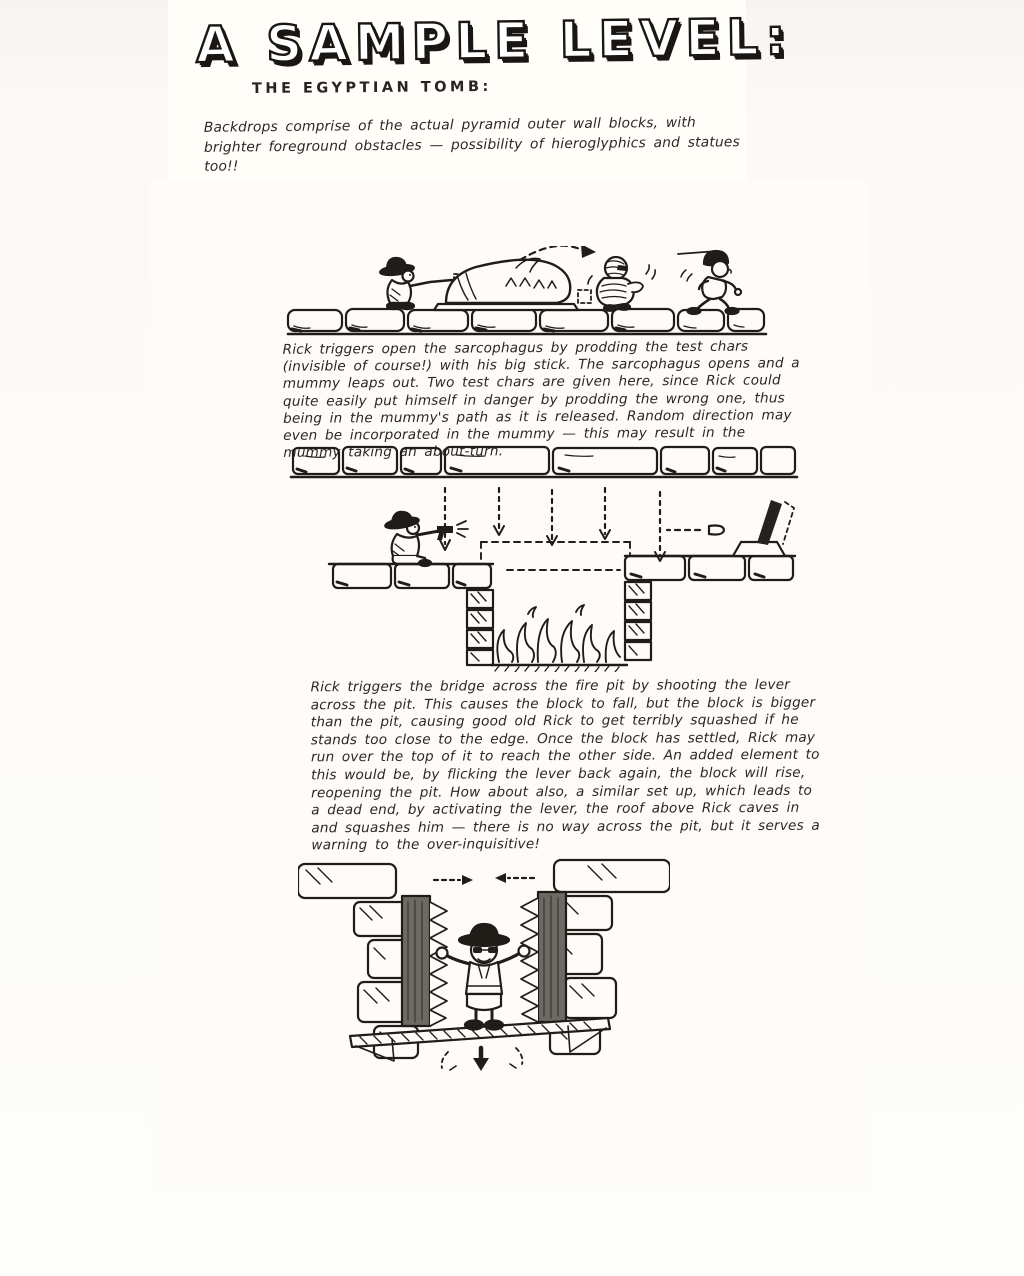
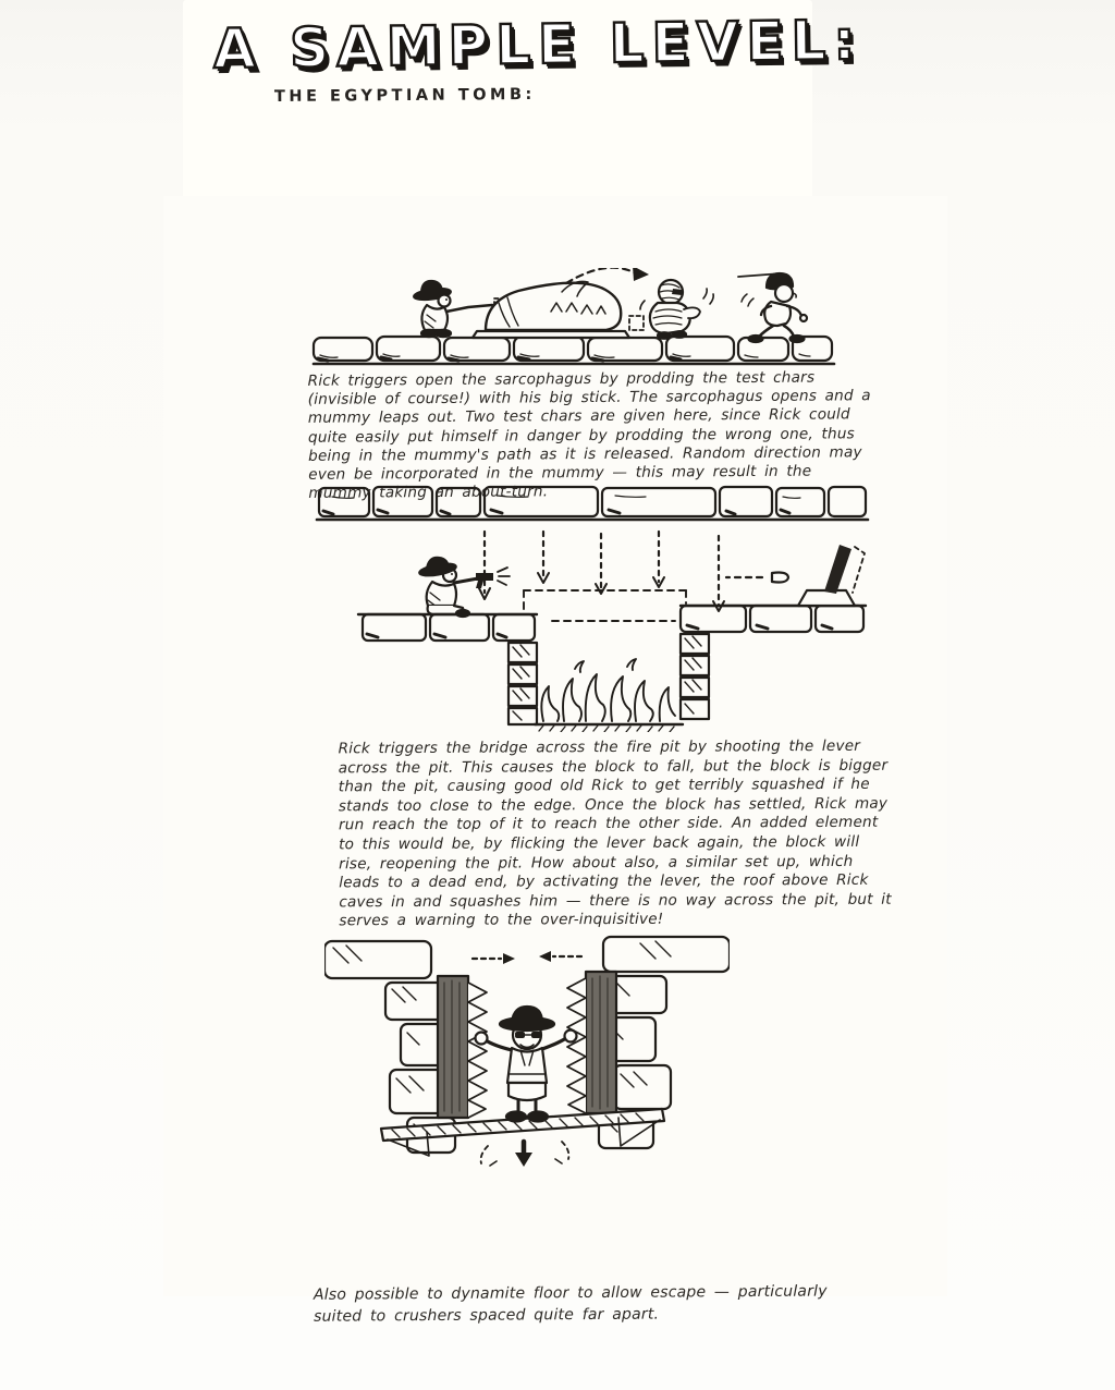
  A SAMPLE LEVEL:
  THE EGYPTIAN TOMB:
- Backdrops comprise of the actual pyramid outer wall blocks, with brighter foreground obstacles — possibility of hieroglyphics and statues too!!
  Rick triggers open the sarcophagus by prodding the test chars (invisible of course!) with his big stick. The sarcophagus opens and a mummy leaps out. Two test chars are given here, since Rick could quite easily put himself in danger by prodding the wrong one, thus being in the mummy's path as it is released. Random direction may even be incorporated in the mummy — this may result in the mummy taking an abut-turn.
- Rick triggers the bridge across the fire pit by shooting the lever across the pit. This causes the block to fall, but the block is bigger than the pit, causing good old Rick to get terribly squashed if he stands too close to the edge. Once the block has settled, Rick may run over the top of it to reach the other side. An added element to this would be, by flicking the lever back again, the block will rise, reopening the pit. How about also, a similar set up, which leads to a dead end, by activating the lever, the roof above Rick caves in and squashes him — there is no way across the pit, but it serves a warning to the over-inquisitive!
+ Rick triggers the bridge across the fire pit by shooting the lever across the pit. This causes the block to fall, but the block is bigger than the pit, causing good old Rick to get terribly squashed if he stands too close to the edge. Once the block has settled, Rick may run reach the top of it to reach the other side. An added element to this would be, by flicking the lever back again, the block will rise, reopening the pit. How about also, a similar set up, which leads to a dead end, by activating the lever, the roof above Rick caves in and squashes him — there is no way across the pit, but it serves a warning to the over-inquisitive!
+ Also possible to dynamite floor to allow escape — particularly suited to crushers spaced quite far apart.
